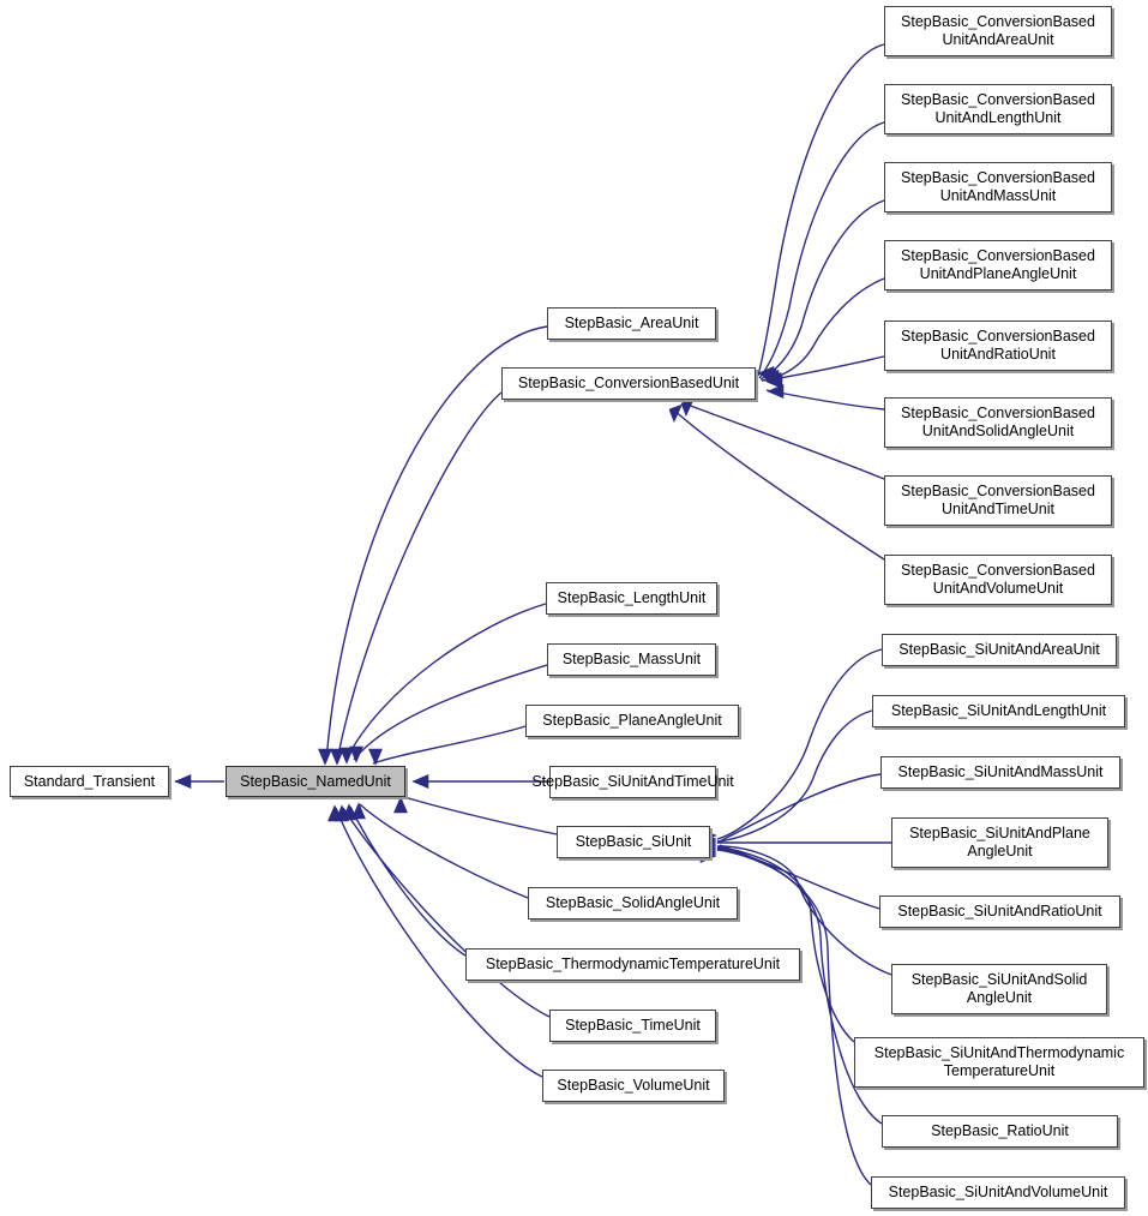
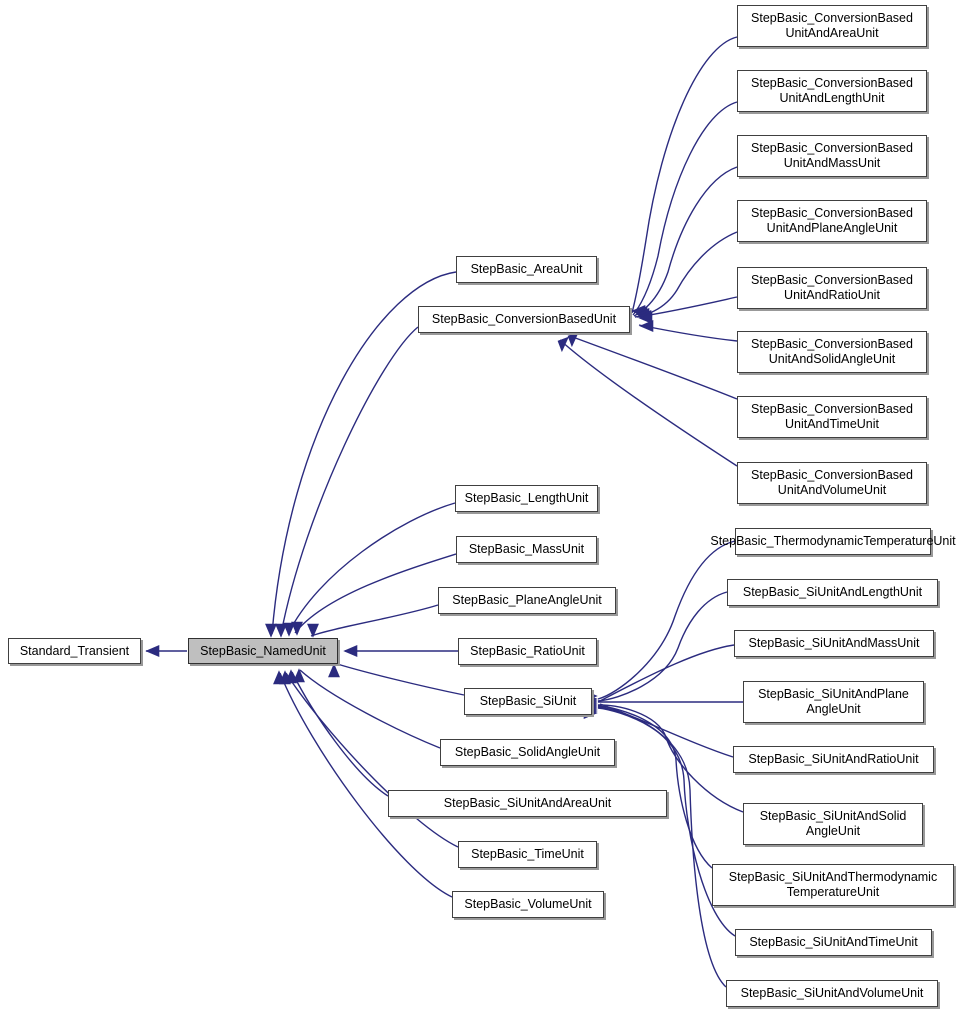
  Standard_Transient
  StepBasic_NamedUnit
  StepBasic_AreaUnit
  StepBasic_ConversionBasedUnit
  StepBasic_LengthUnit
  StepBasic_MassUnit
  StepBasic_PlaneAngleUnit
- StepBasic_SiUnitAndTimeUnit
+ StepBasic_RatioUnit
  StepBasic_SiUnit
  StepBasic_SolidAngleUnit
- StepBasic_ThermodynamicTemperatureUnit
+ StepBasic_SiUnitAndAreaUnit
  StepBasic_TimeUnit
  StepBasic_VolumeUnit
  StepBasic_ConversionBased
  UnitAndAreaUnit
  StepBasic_ConversionBased
  UnitAndLengthUnit
  StepBasic_ConversionBased
  UnitAndMassUnit
  StepBasic_ConversionBased
  UnitAndPlaneAngleUnit
  StepBasic_ConversionBased
  UnitAndRatioUnit
  StepBasic_ConversionBased
  UnitAndSolidAngleUnit
  StepBasic_ConversionBased
  UnitAndTimeUnit
  StepBasic_ConversionBased
  UnitAndVolumeUnit
- StepBasic_SiUnitAndAreaUnit
+ StepBasic_ThermodynamicTemperatureUnit
  StepBasic_SiUnitAndLengthUnit
  StepBasic_SiUnitAndMassUnit
  StepBasic_SiUnitAndPlane
  AngleUnit
  StepBasic_SiUnitAndRatioUnit
  StepBasic_SiUnitAndSolid
  AngleUnit
  StepBasic_SiUnitAndThermodynamic
  TemperatureUnit
- StepBasic_RatioUnit
+ StepBasic_SiUnitAndTimeUnit
  StepBasic_SiUnitAndVolumeUnit
